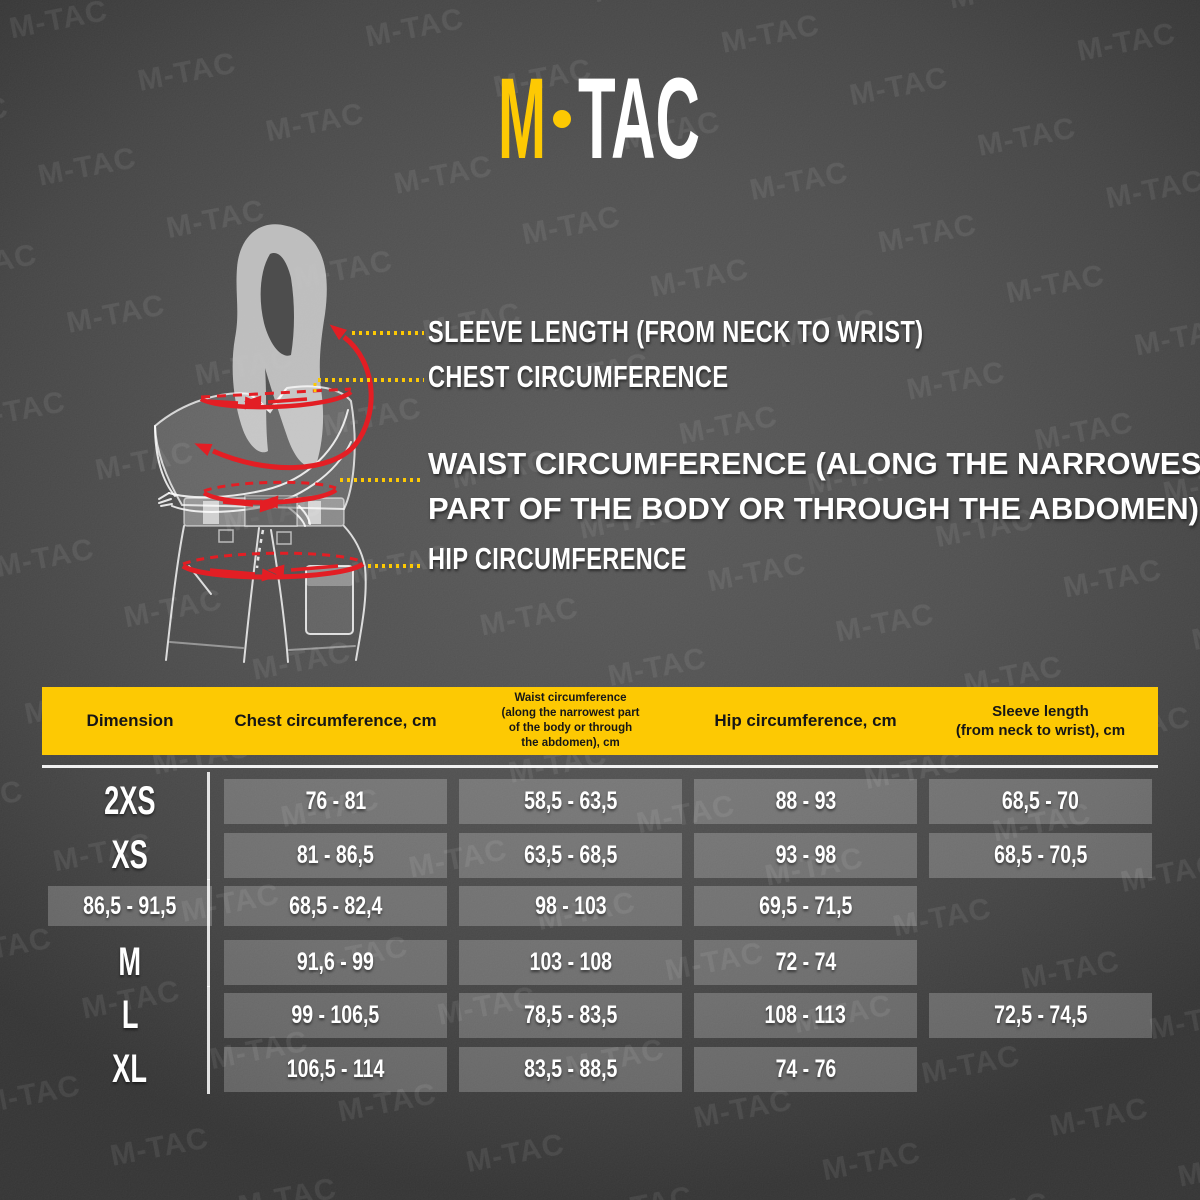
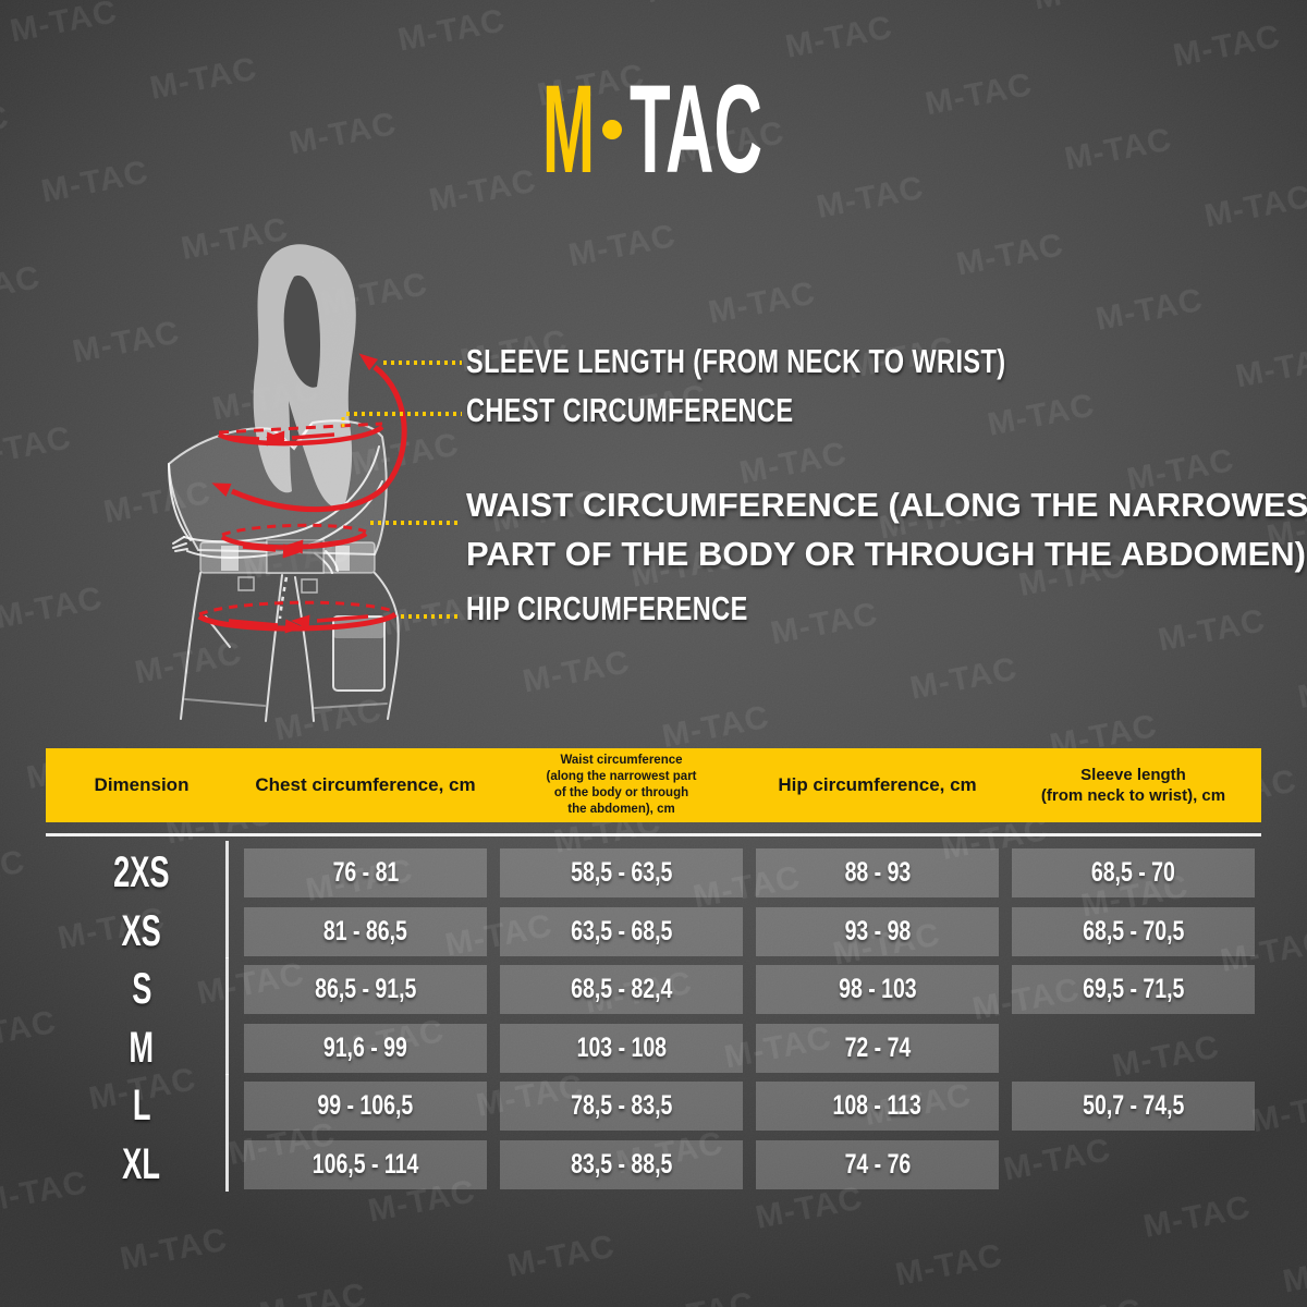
  M
  TAC
  SLEEVE LENGTH (FROM NECK TO WRIST)
  CHEST CIRCUMFERENCE
  WAIST CIRCUMFERENCE (ALONG THE NARROWES
  PART OF THE BODY OR THROUGH THE ABDOMEN)
  HIP CIRCUMFERENCE
  Dimension
  Chest circumference, cm
  Waist circumference
  (along the narrowest part
  of the body or through
  the abdomen), cm
  Hip circumference, cm
  Sleeve length
  (from neck to wrist), cm
  2XS
  76 - 81
  58,5 - 63,5
  88 - 93
  68,5 - 70
  XS
  81 - 86,5
  63,5 - 68,5
  93 - 98
  68,5 - 70,5
+ S
  86,5 - 91,5
  68,5 - 82,4
  98 - 103
  69,5 - 71,5
  M
  91,6 - 99
  103 - 108
  72 - 74
  L
  99 - 106,5
  78,5 - 83,5
  108 - 113
- 72,5 - 74,5
+ 50,7 - 74,5
  XL
  106,5 - 114
  83,5 - 88,5
  74 - 76
